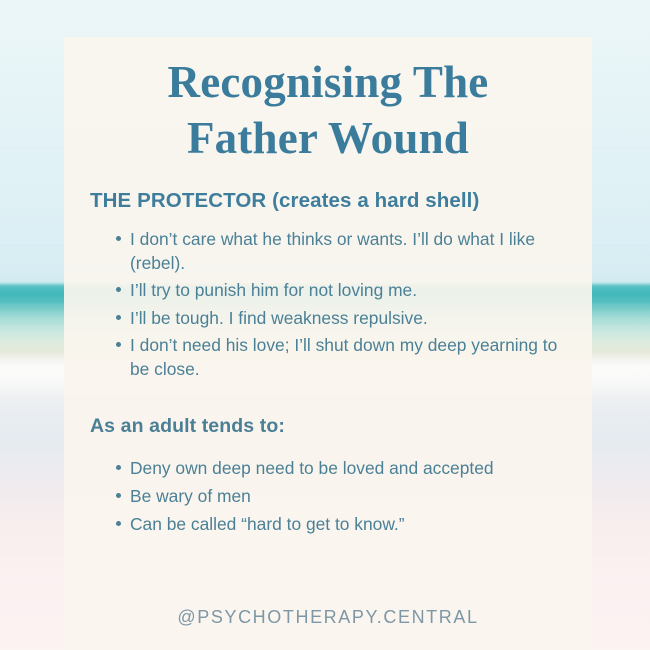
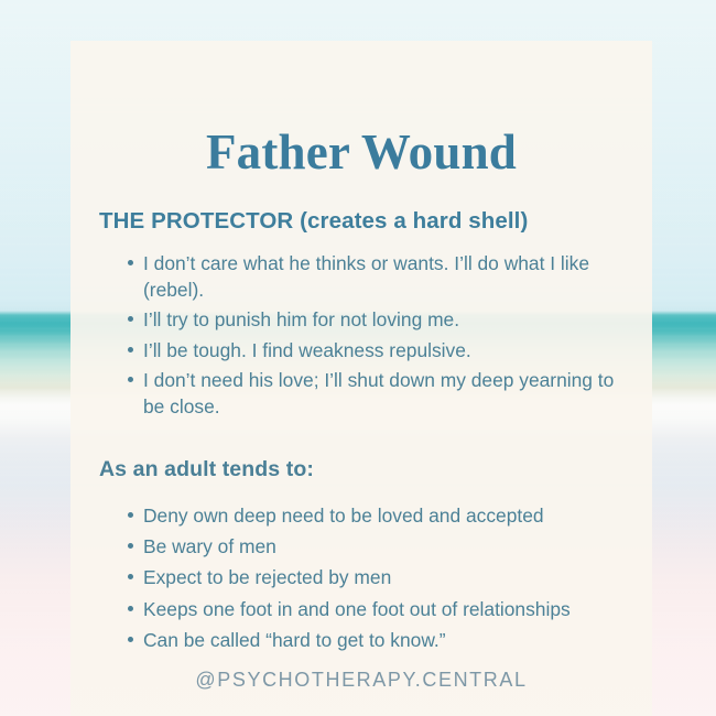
- Recognising The
  Father Wound
  THE PROTECTOR (creates a hard shell)
  I don’t care what he thinks or wants. I’ll do what I like (rebel).
  I’ll try to punish him for not loving me.
  I’ll be tough. I find weakness repulsive.
  I don’t need his love; I’ll shut down my deep yearning to be close.
  As an adult tends to:
  Deny own deep need to be loved and accepted
  Be wary of men
+ Expect to be rejected by men
+ Keeps one foot in and one foot out of relationships
  Can be called “hard to get to know.”
  @PSYCHOTHERAPY.CENTRAL
